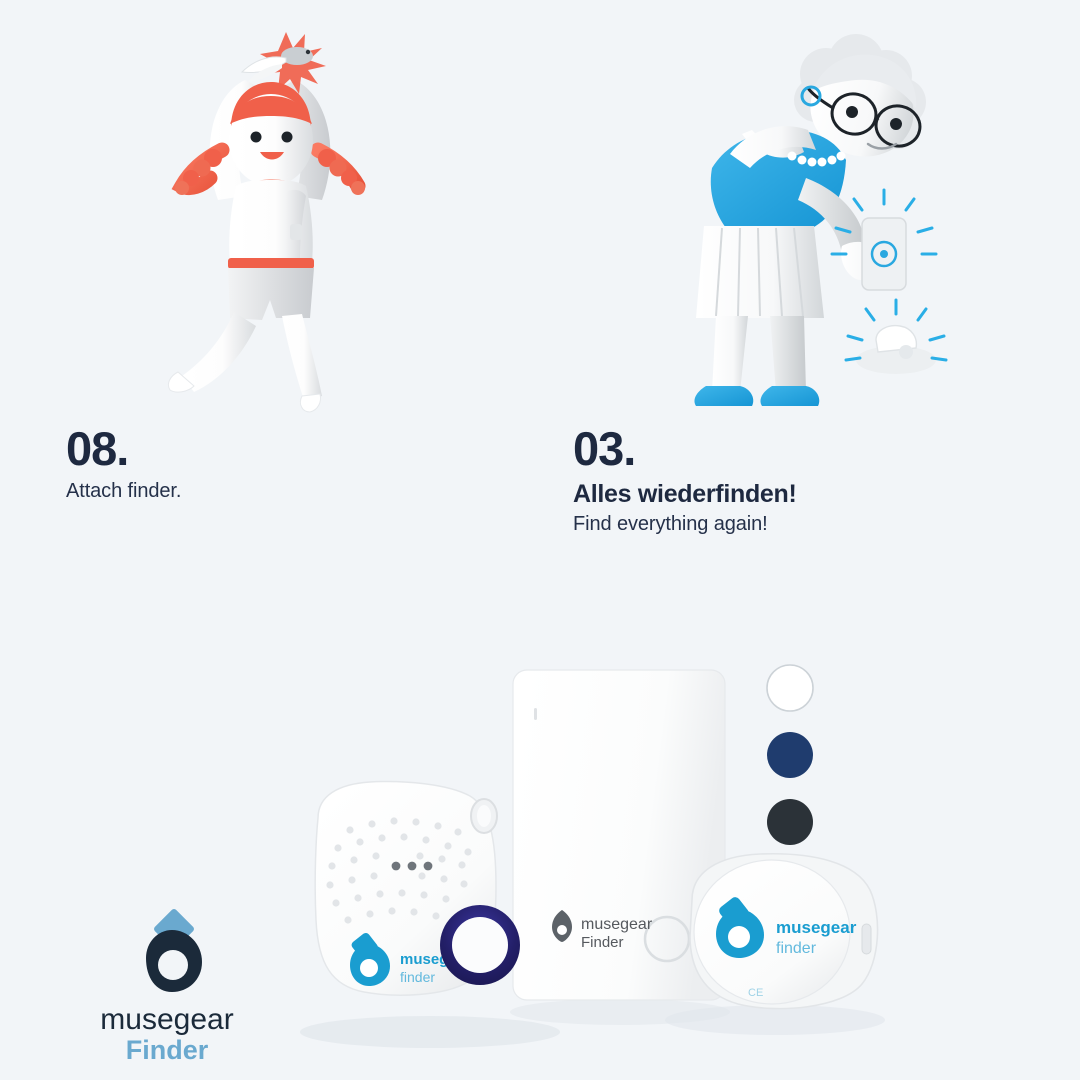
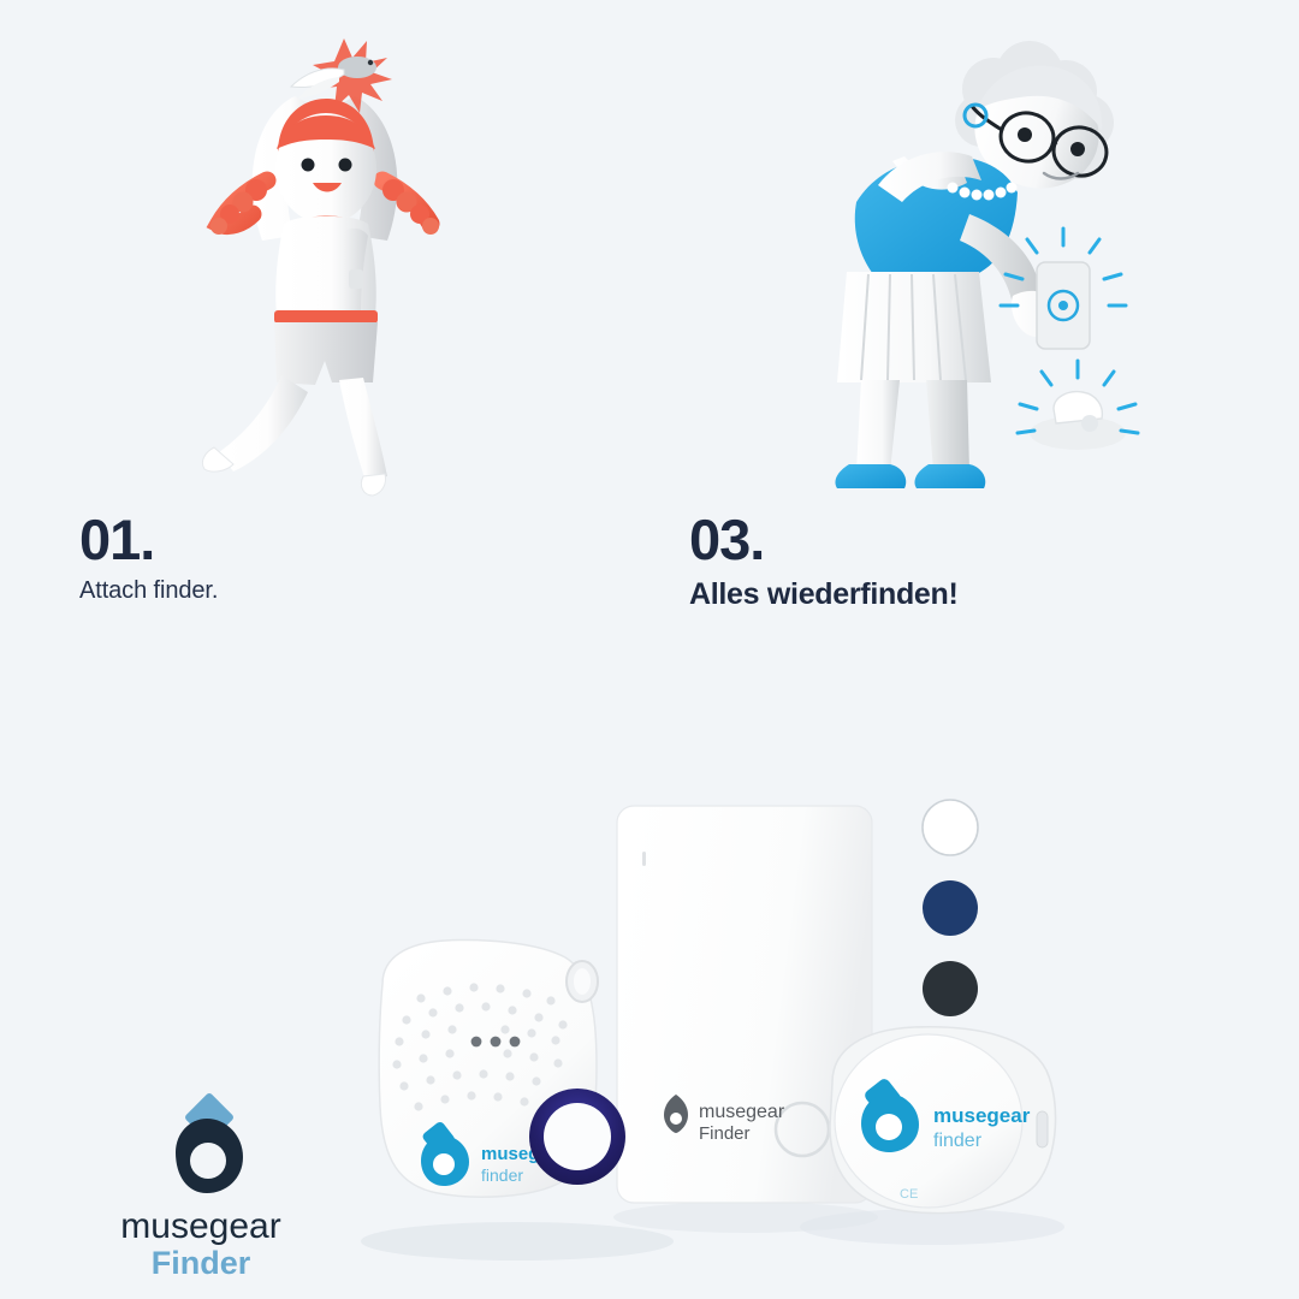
- 08.
+ 01.
  Attach finder.
  03.
  Alles wiederfinden!
- Find everything again!
  musegear
  Finder
  finder
  musegear
  finder
  CE
  musegear
  Finder
